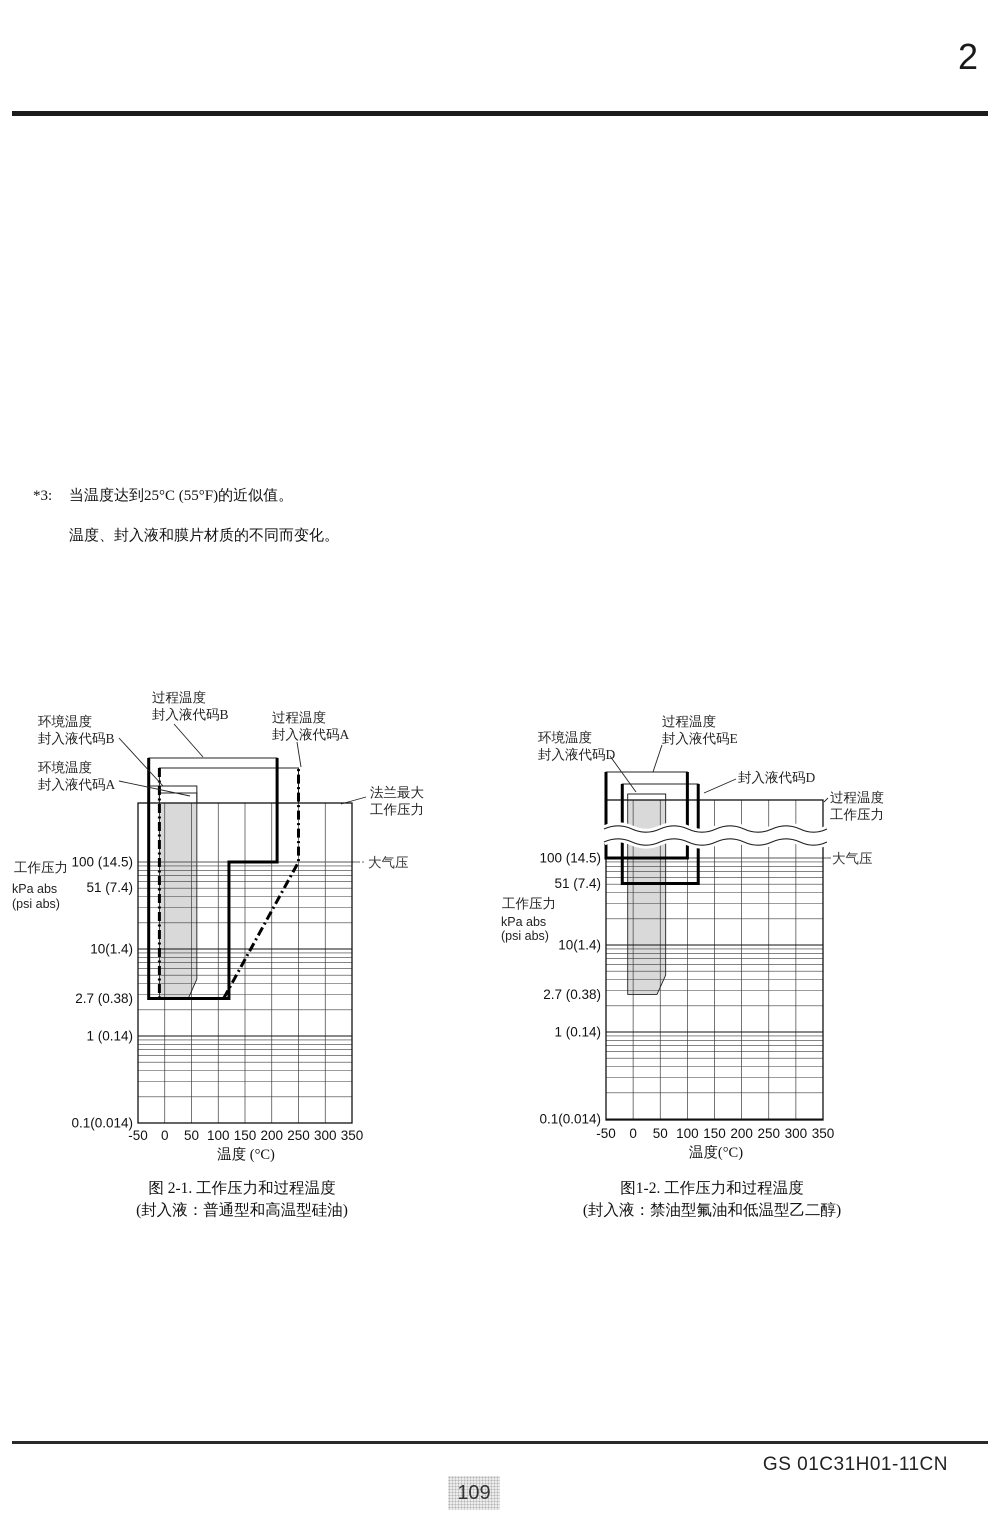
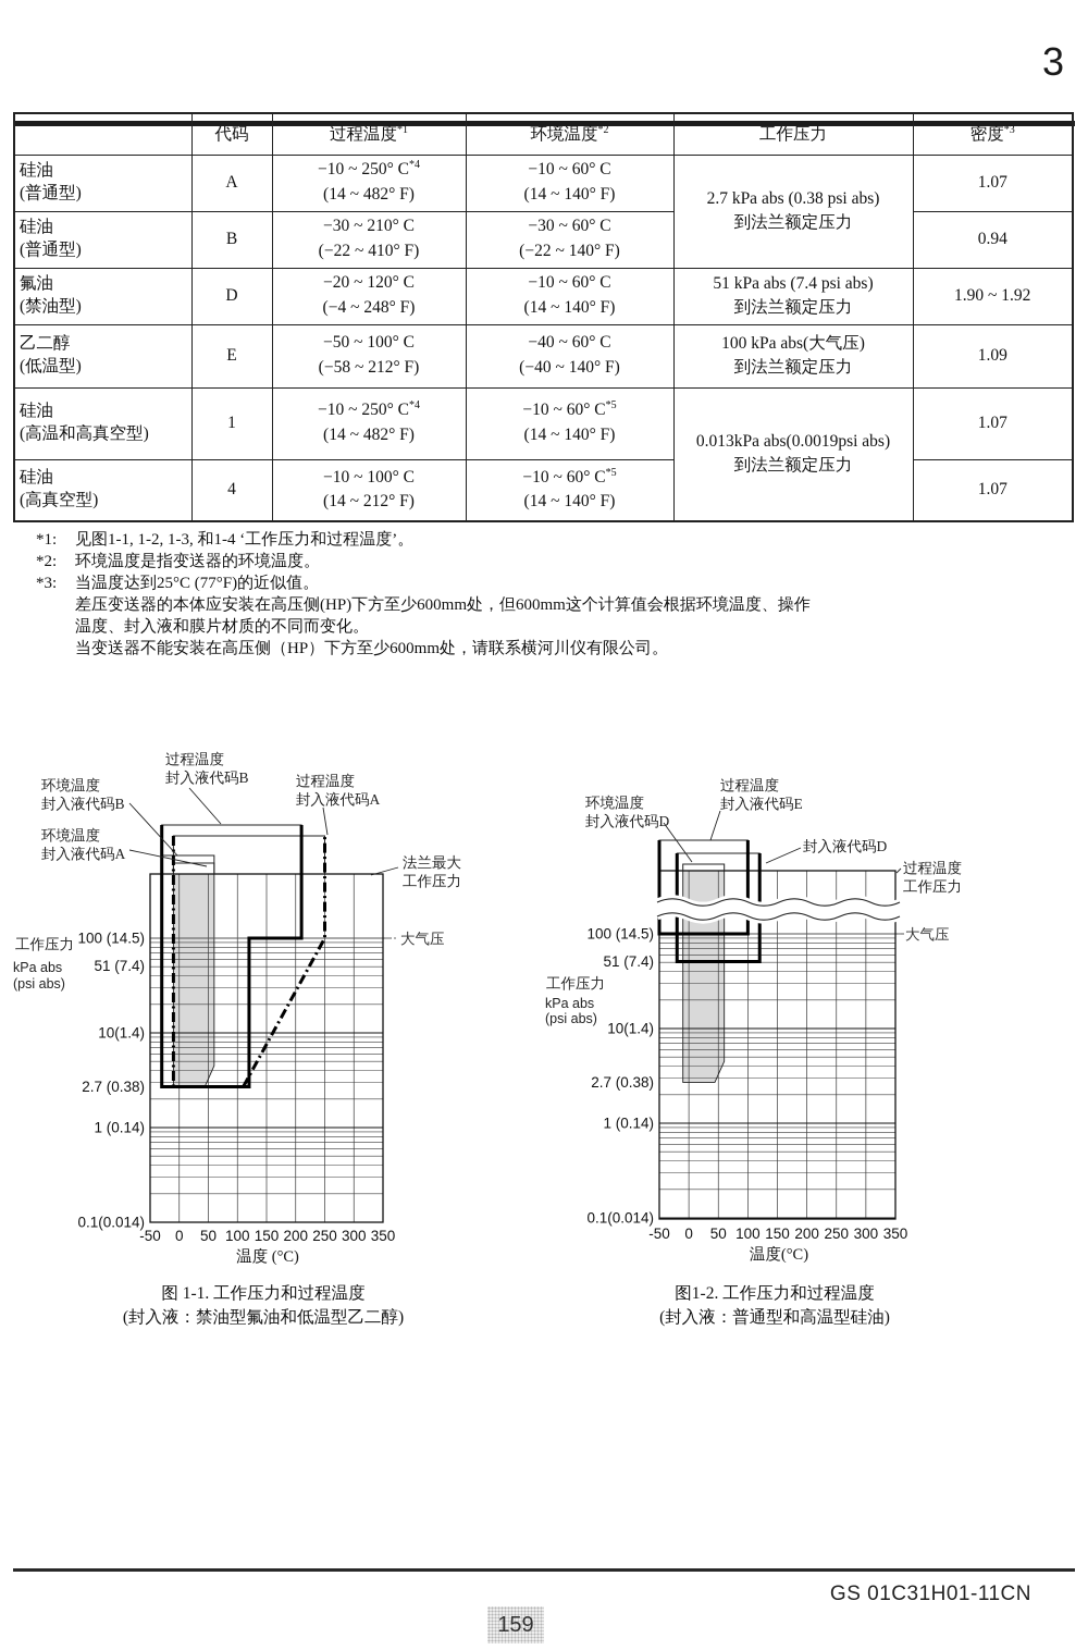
- 2
+ 3
+ 	代码	过程温度*1	环境温度*2	工作压力	密度*3
+ 硅油(普通型)	A	−10 ~ 250° C*4(14 ~ 482° F)	−10 ~ 60° C(14 ~ 140° F)	2.7 kPa abs (0.38 psi abs)到法兰额定压力	1.07
+ 硅油(普通型)	B	−30 ~ 210° C(−22 ~ 410° F)	−30 ~ 60° C(−22 ~ 140° F)	0.94
+ 氟油(禁油型)	D	−20 ~ 120° C(−4 ~ 248° F)	−10 ~ 60° C(14 ~ 140° F)	51 kPa abs (7.4 psi abs)到法兰额定压力	1.90 ~ 1.92
+ 乙二醇(低温型)	E	−50 ~ 100° C(−58 ~ 212° F)	−40 ~ 60° C(−40 ~ 140° F)	100 kPa abs(大气压)到法兰额定压力	1.09
+ 硅油(高温和高真空型)	1	−10 ~ 250° C*4(14 ~ 482° F)	−10 ~ 60° C*5(14 ~ 140° F)	0.013kPa abs(0.0019psi abs)到法兰额定压力	1.07
+ 硅油(高真空型)	4	−10 ~ 100° C(14 ~ 212° F)	−10 ~ 60° C*5(14 ~ 140° F)	1.07
+ *1:
+ 见图1-1, 1-2, 1-3, 和1-4 ‘工作压力和过程温度’。
+ *2:
+ 环境温度是指变送器的环境温度。
  *3:
- 当温度达到25°C (55°F)的近似值。
+ 当温度达到25°C (77°F)的近似值。
+ 差压变送器的本体应安装在高压侧(HP)下方至少600mm处，但600mm这个计算值会根据环境温度、操作
  温度、封入液和膜片材质的不同而变化。
+ 当变送器不能安装在高压侧（HP）下方至少600mm处，请联系横河川仪有限公司。
  环境温度
  封入液代码B
  过程温度
  封入液代码B
  过程温度
  封入液代码A
  环境温度
  封入液代码A
  法兰最大
  工作压力
  大气压
  100 (14.5)
  51 (7.4)
  10(1.4)
  2.7 (0.38)
  1 (0.14)
  0.1(0.014)
  工作压力
  kPa abs
  (psi abs)
  -50
  0
  50
  100
  150
  200
  250
  300
  350
  温度 (°C)
- 图 2-1. 工作压力和过程温度
+ 图 1-1. 工作压力和过程温度
- (封入液：普通型和高温型硅油)
+ (封入液：禁油型氟油和低温型乙二醇)
  环境温度
  封入液代码D
  过程温度
  封入液代码E
  封入液代码D
  过程温度
  工作压力
  大气压
  100 (14.5)
  51 (7.4)
  10(1.4)
  2.7 (0.38)
  1 (0.14)
  0.1(0.014)
  工作压力
  kPa abs
  (psi abs)
  -50
  0
  50
  100
  150
  200
  250
  300
  350
  温度(°C)
  图1-2. 工作压力和过程温度
- (封入液：禁油型氟油和低温型乙二醇)
+ (封入液：普通型和高温型硅油)
  GS 01C31H01-11CN
- 109
+ 159
